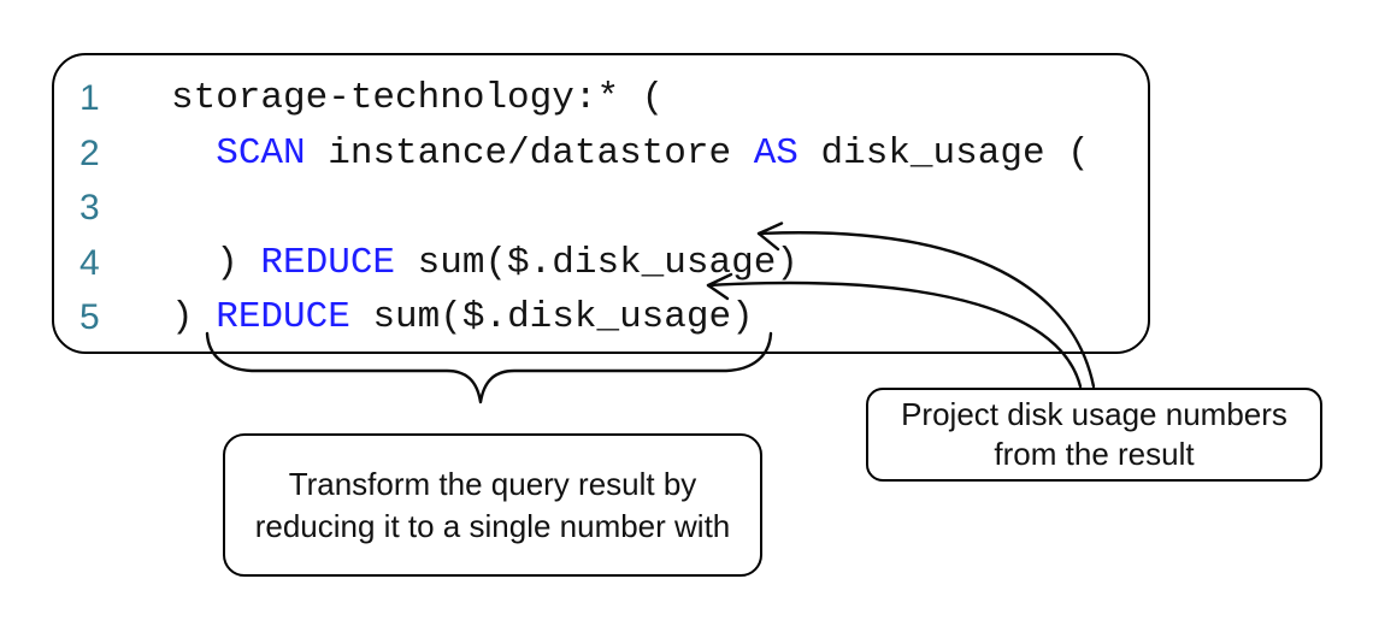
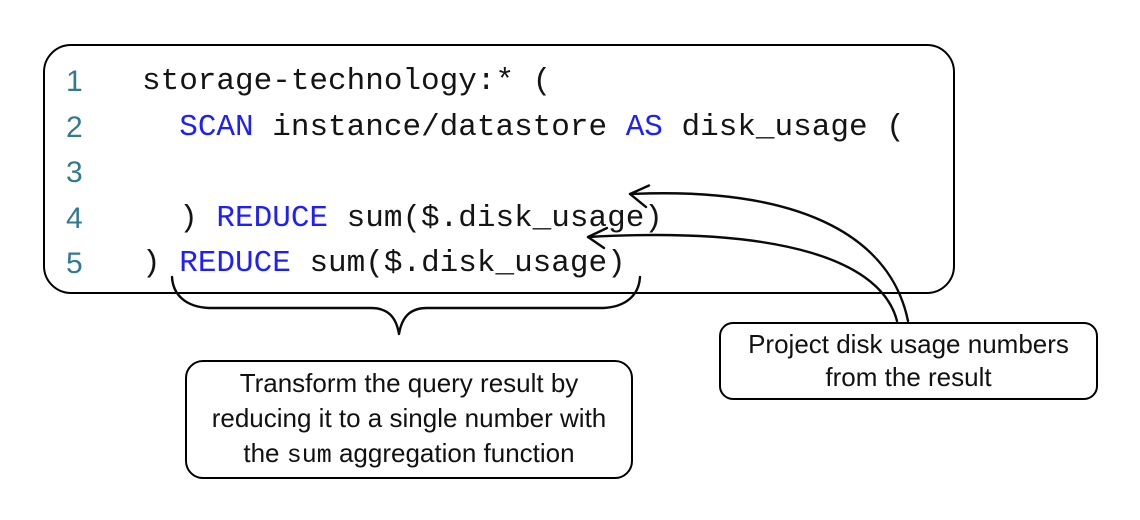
  1
  storage-technology:* (
  2
  SCAN instance/datastore AS disk_usage (
  3
  4
  ) REDUCE sum($.disk_usage)
  5
  ) REDUCE sum($.disk_usage)
  Transform the query result by
  reducing it to a single number with
+ the sum aggregation function
  Project disk usage numbers
  from the result
